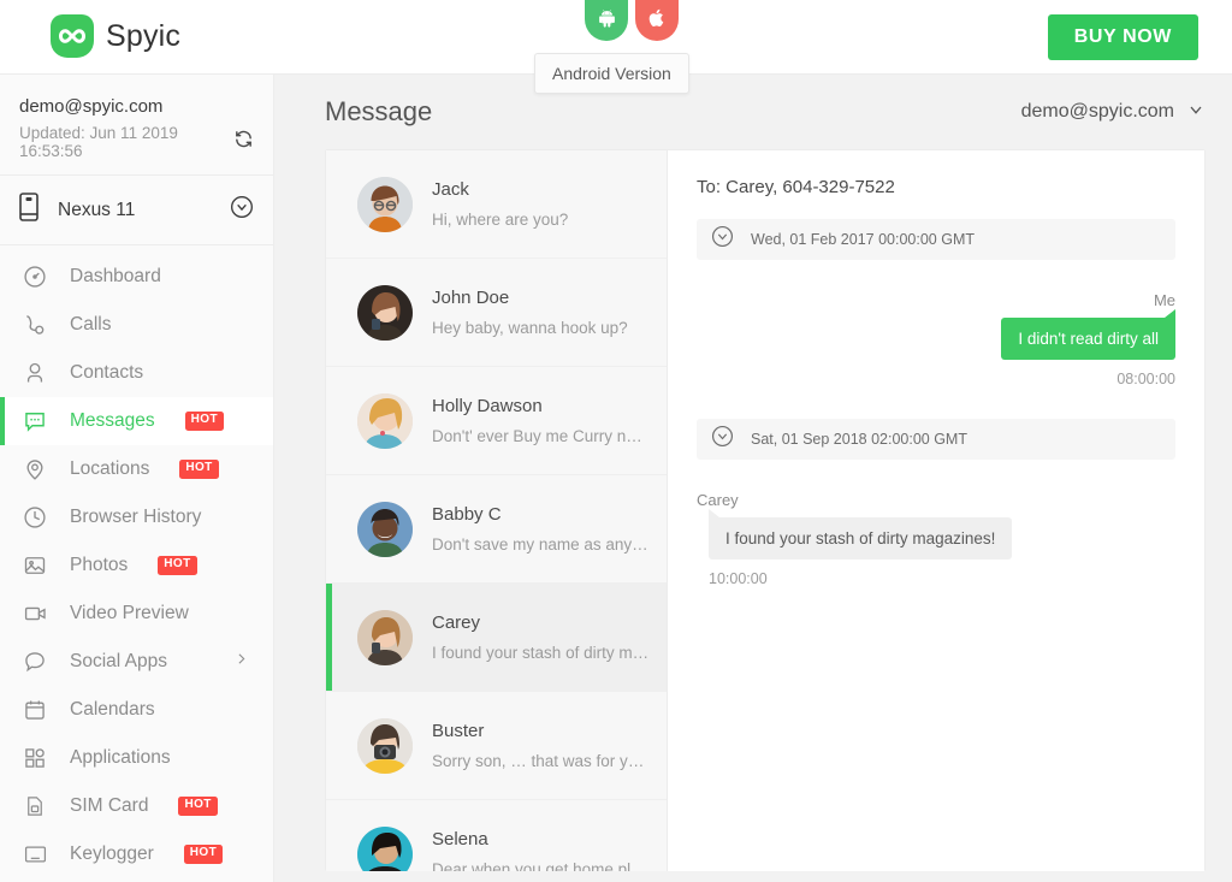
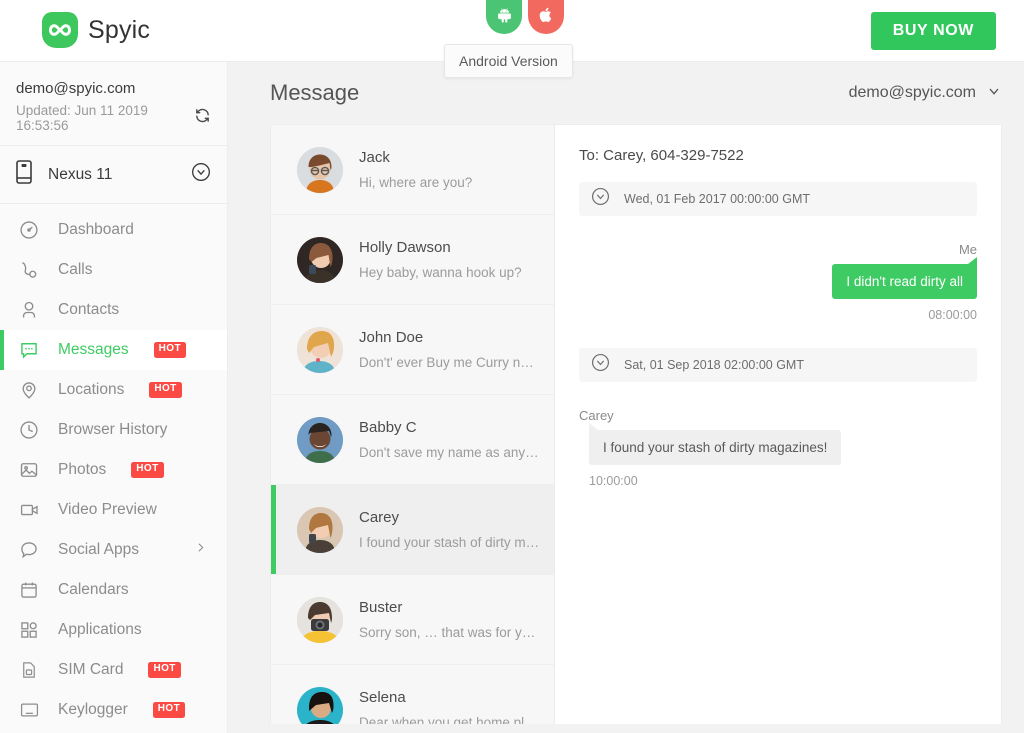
  Spyic
  Android Version
  BUY NOW
  demo@spyic.com
  Updated: Jun 11 2019 16:53:56
  Nexus 11
  Dashboard
  Calls
  Contacts
  Messages
  HOT
  Locations
  HOT
  Browser History
  Photos
  HOT
  Video Preview
  Social Apps
  Calendars
  Applications
  SIM Card
  HOT
  Keylogger
  HOT
  Message
  demo@spyic.com
  Jack
  Hi, where are you?
- John Doe
+ Holly Dawson
  Hey baby, wanna hook up?
- Holly Dawson
+ John Doe
  Don't' ever Buy me Curry nood
  Babby C
  Don't save my name as anythi
  Carey
  I found your stash of dirty mag
  Buster
  Sorry son, … that was for your
  Selena
  Dear when you get home plea
  To: Carey, 604-329-7522
  Wed, 01 Feb 2017 00:00:00 GMT
  Me
  I didn't read dirty all
  08:00:00
  Sat, 01 Sep 2018 02:00:00 GMT
  Carey
  I found your stash of dirty magazines!
  10:00:00
